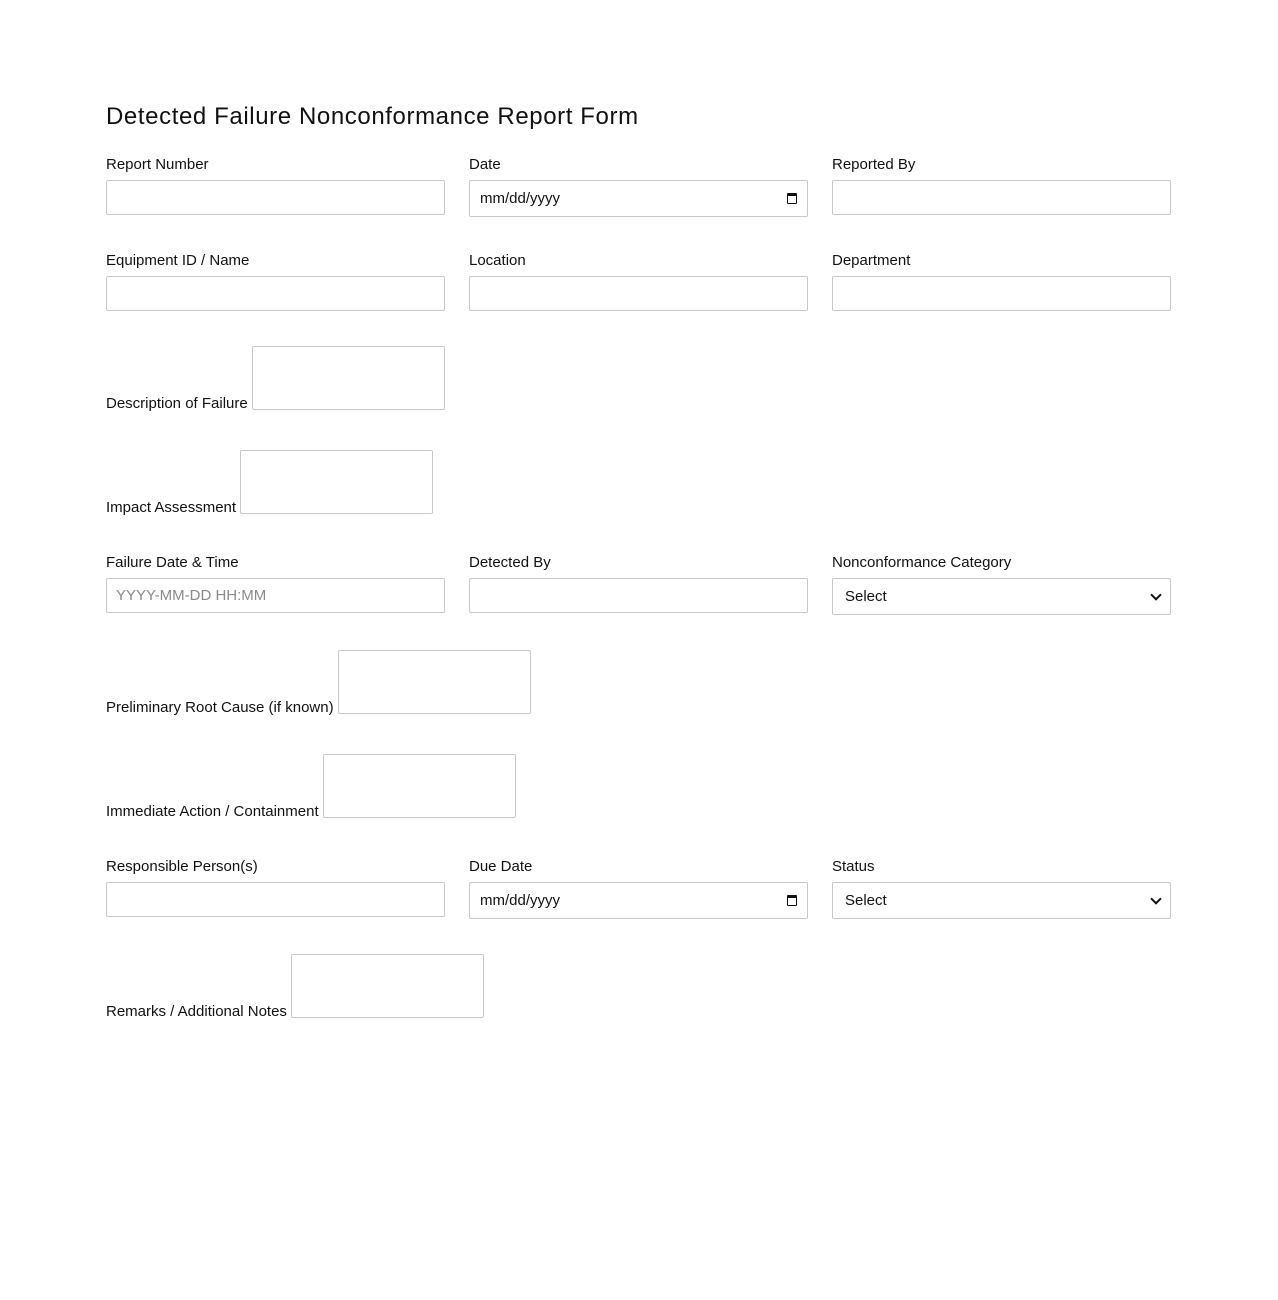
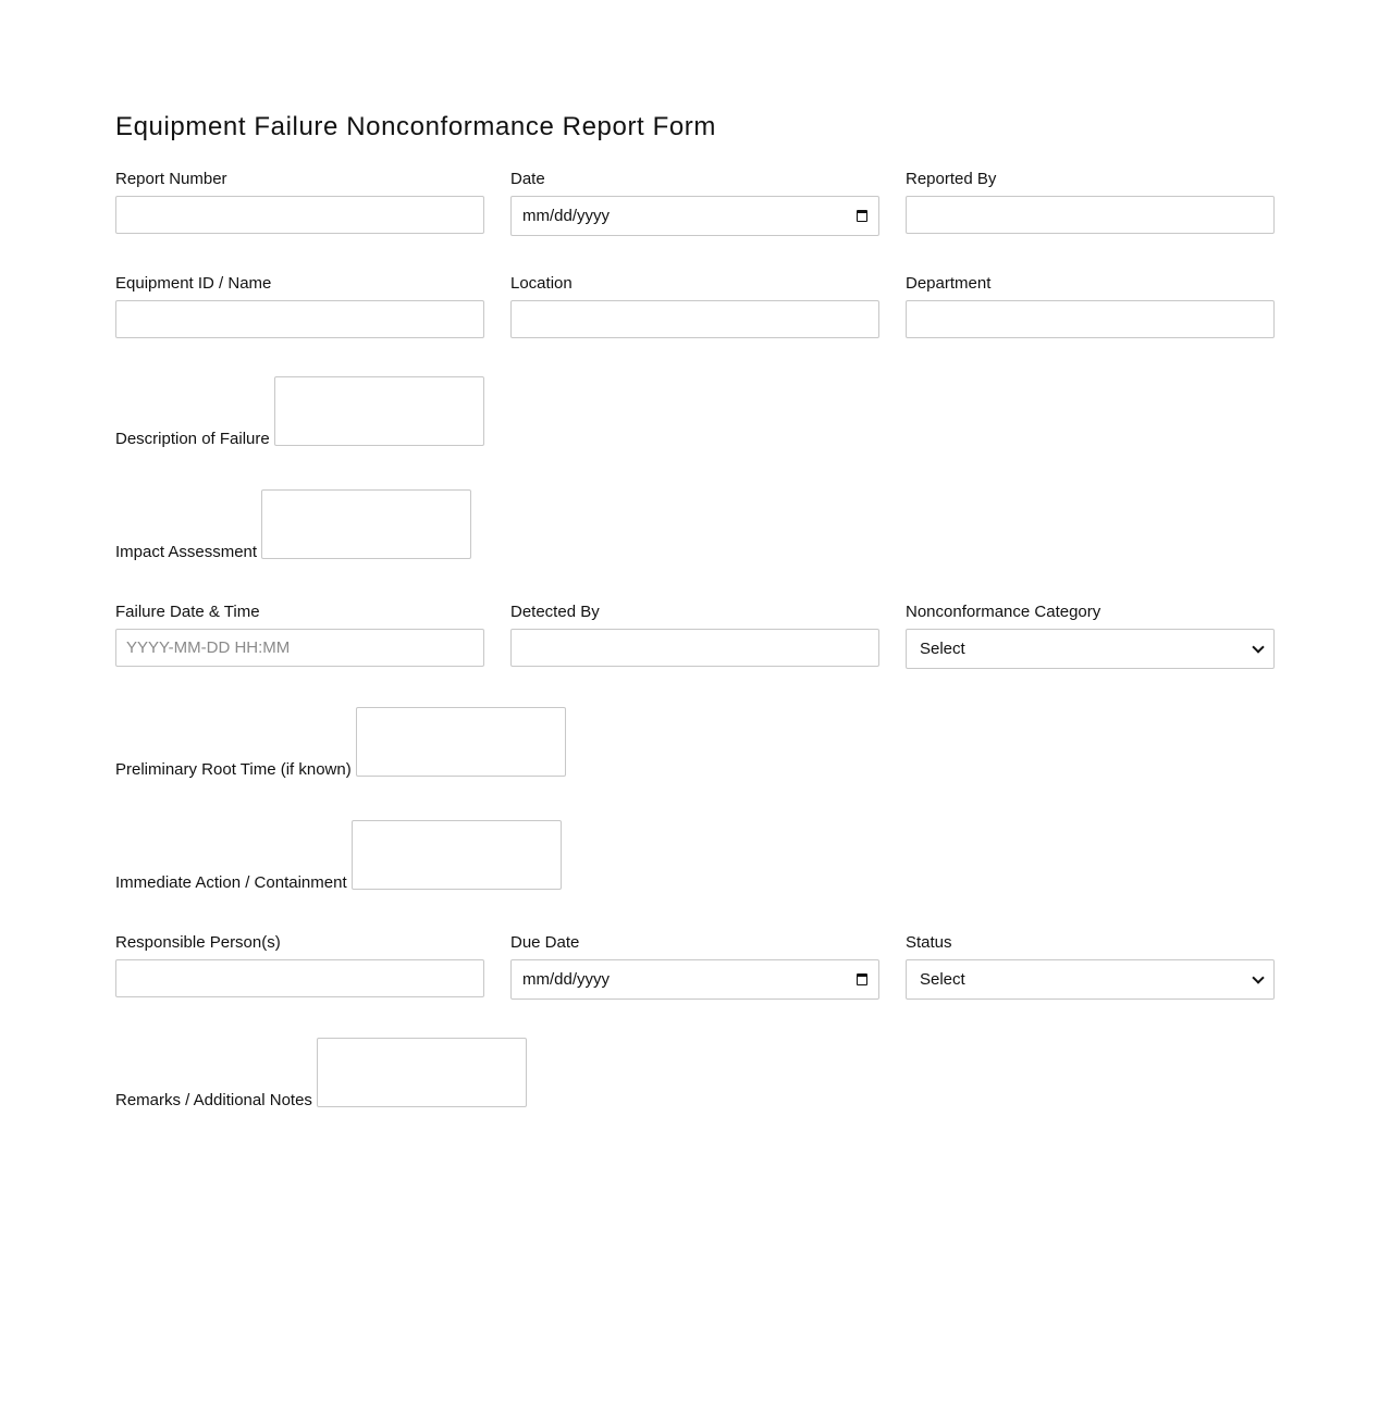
- Detected Failure Nonconformance Report Form
+ Equipment Failure Nonconformance Report Form
  Report Number
  Date
  mm/dd/yyyy
  Reported By
  Equipment ID / Name
  Location
  Department
  Description of Failure
  Impact Assessment
  Failure Date & Time
  YYYY-MM-DD HH:MM
  Detected By
  Nonconformance Category
  Select
- Preliminary Root Cause (if known)
+ Preliminary Root Time (if known)
  Immediate Action / Containment
  Responsible Person(s)
  Due Date
  mm/dd/yyyy
  Status
  Select
  Remarks / Additional Notes
